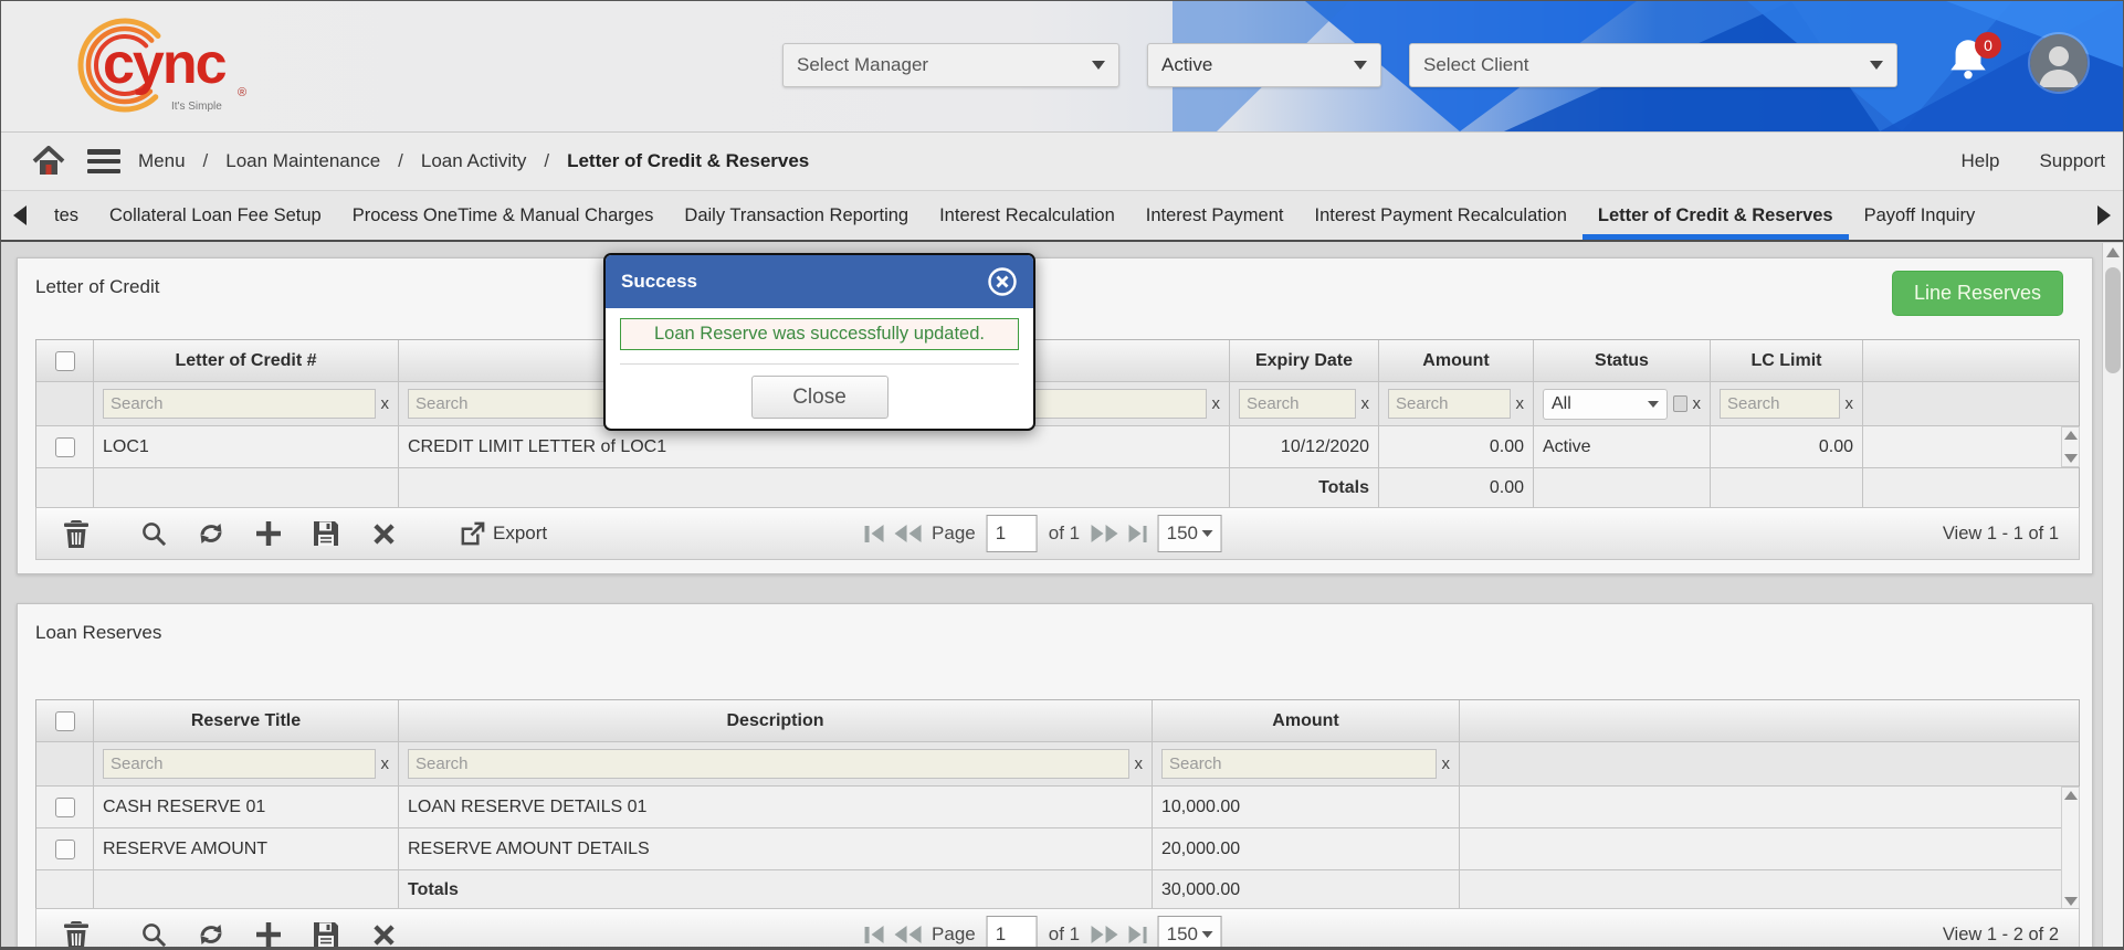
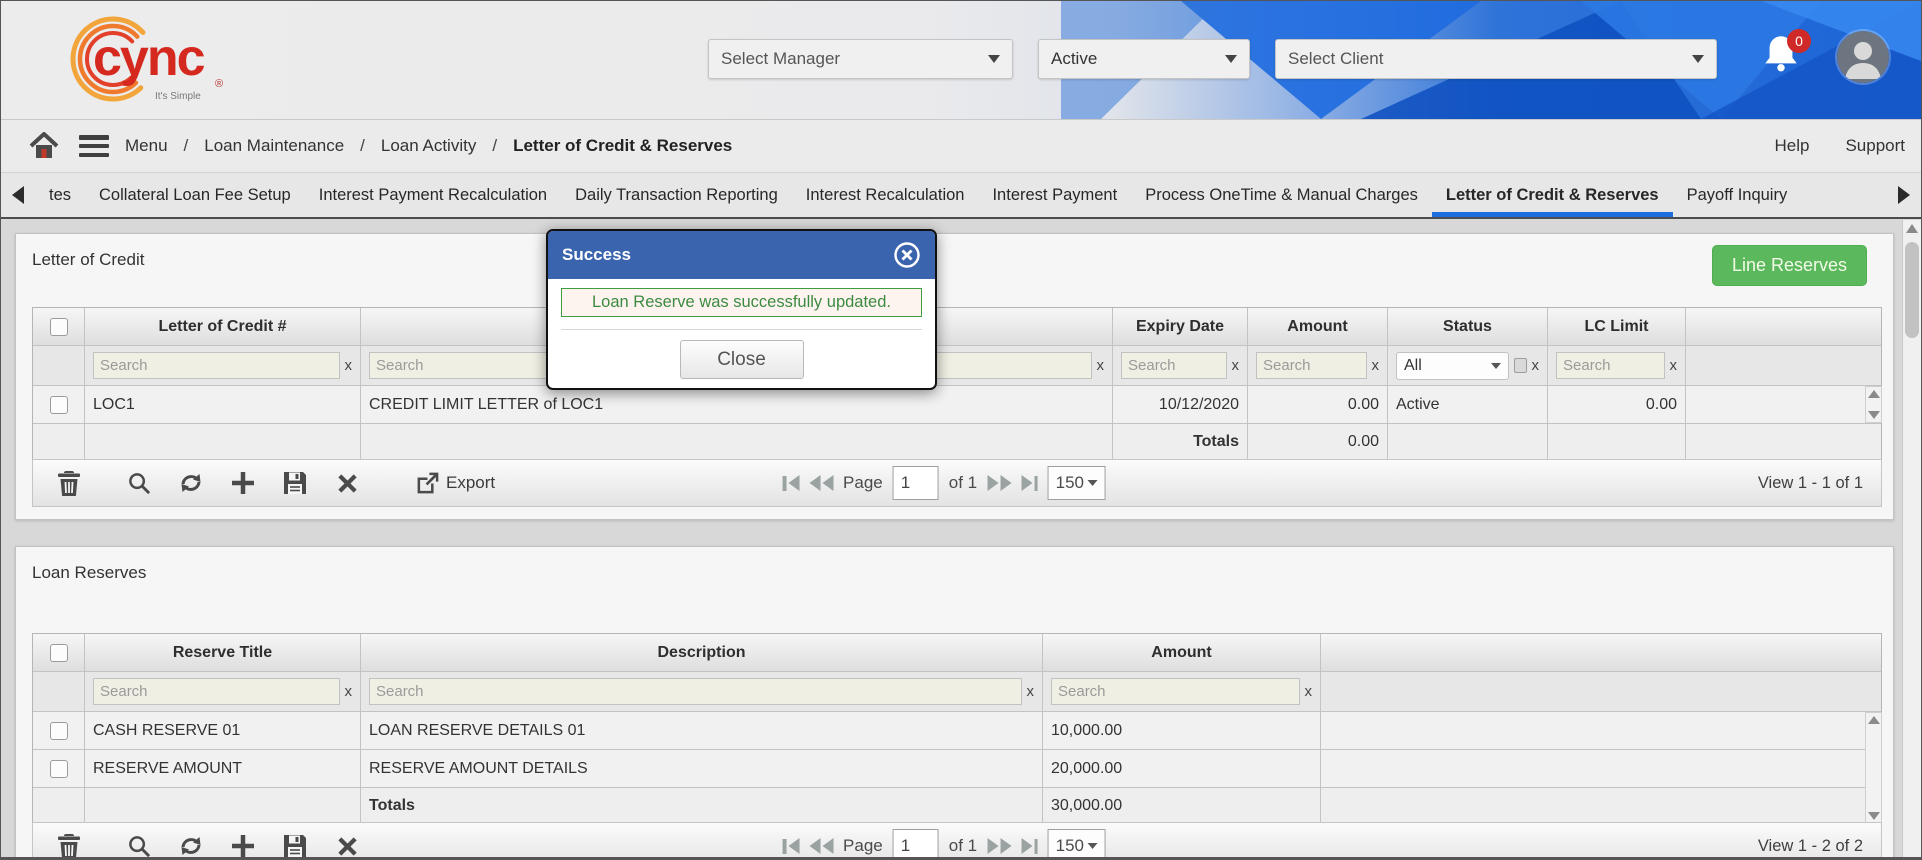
  cync
  ®
  It's Simple
  Select Manager
  Active
  Select Client
  0
  Menu
  /
  Loan Maintenance
  /
  Loan Activity
  /
  Letter of Credit & Reserves
  Help
  Support
  tes
  Collateral Loan Fee Setup
- Process OneTime & Manual Charges
+ Interest Payment Recalculation
  Daily Transaction Reporting
  Interest Recalculation
  Interest Payment
- Interest Payment Recalculation
+ Process OneTime & Manual Charges
  Letter of Credit & Reserves
  Payoff Inquiry
  Letter of Credit
  Line Reserves
  Letter of Credit #
  Expiry Date
  Amount
  Status
  LC Limit
  Search
  x
  Search
  x
  Search
  x
  Search
  x
  All
  x
  Search
  x
  LOC1
  CREDIT LIMIT LETTER of LOC1
  10/12/2020
  0.00
  Active
  0.00
  Totals
  0.00
  Export
  Page
  1
  of 1
  150
  View 1 - 1 of 1
  Success
  Loan Reserve was successfully updated.
  Close
  Loan Reserves
  Reserve Title
  Description
  Amount
  Search
  x
  Search
  x
  Search
  x
  CASH RESERVE 01
  LOAN RESERVE DETAILS 01
  10,000.00
  RESERVE AMOUNT
  RESERVE AMOUNT DETAILS
  20,000.00
  Totals
  30,000.00
  Page
  1
  of 1
  150
  View 1 - 2 of 2
